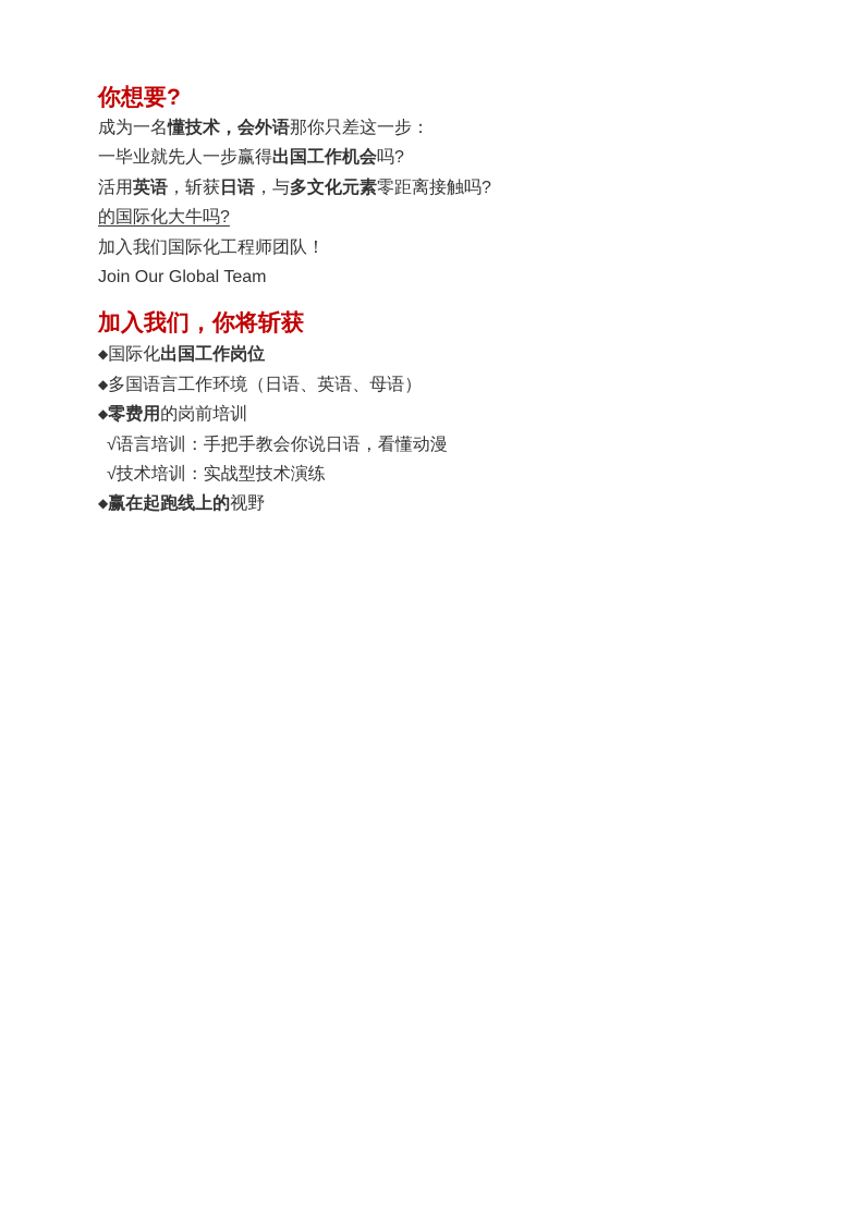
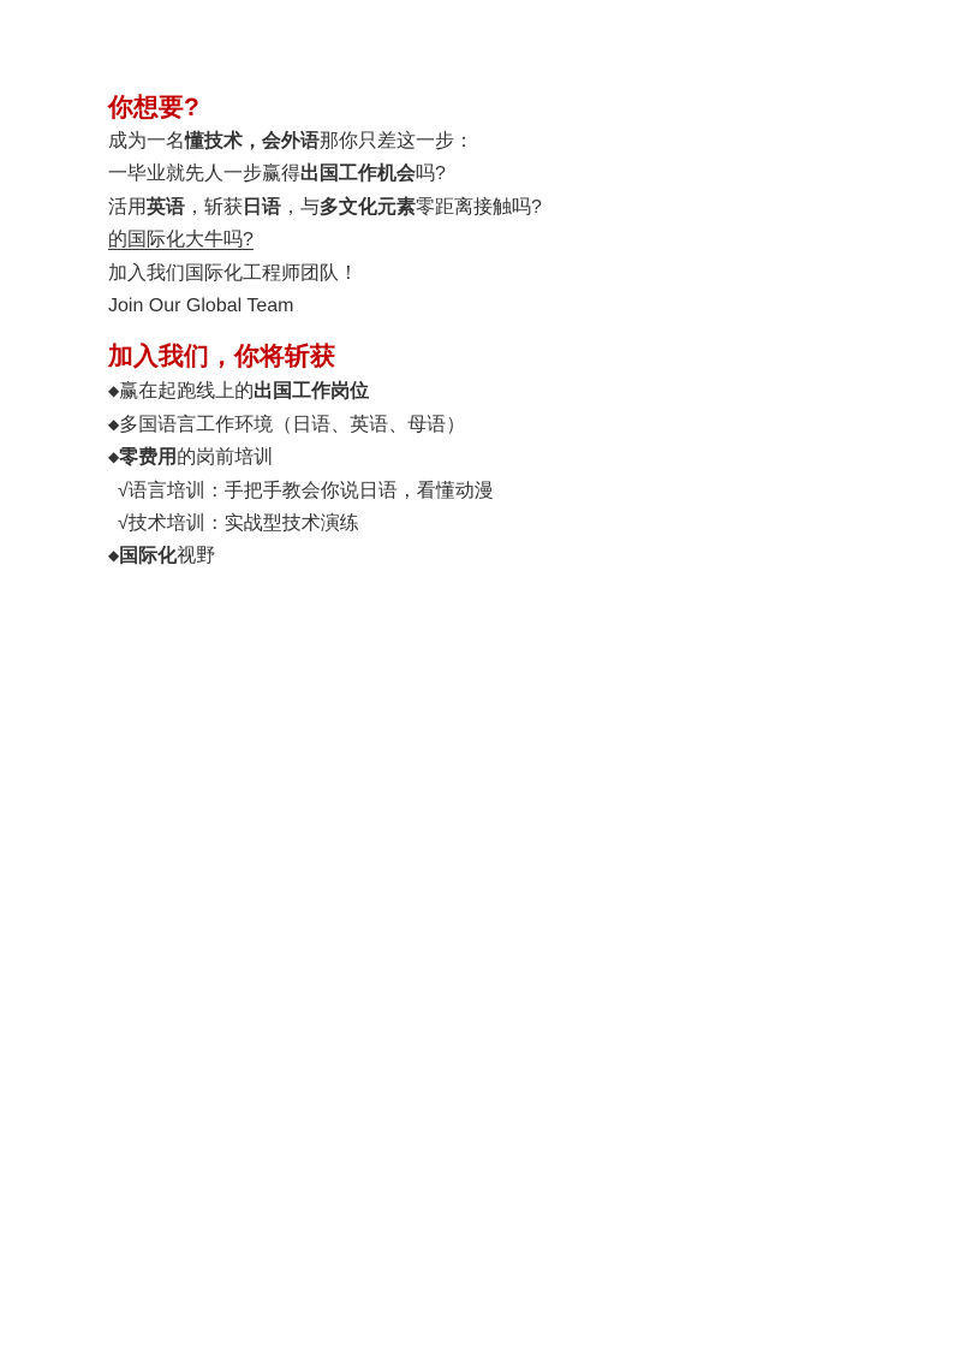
  你想要?
  成为一名懂技术，会外语那你只差这一步：
  一毕业就先人一步赢得出国工作机会吗?
  活用英语，斩获日语，与多文化元素零距离接触吗?
  的国际化大牛吗?
  加入我们国际化工程师团队！
  Join Our Global Team
  加入我们，你将斩获
- ◆国际化出国工作岗位
+ ◆赢在起跑线上的出国工作岗位
  ◆多国语言工作环境（日语、英语、母语）
  ◆零费用的岗前培训
  √语言培训：手把手教会你说日语，看懂动漫
  √技术培训：实战型技术演练
- ◆赢在起跑线上的视野
+ ◆国际化视野
